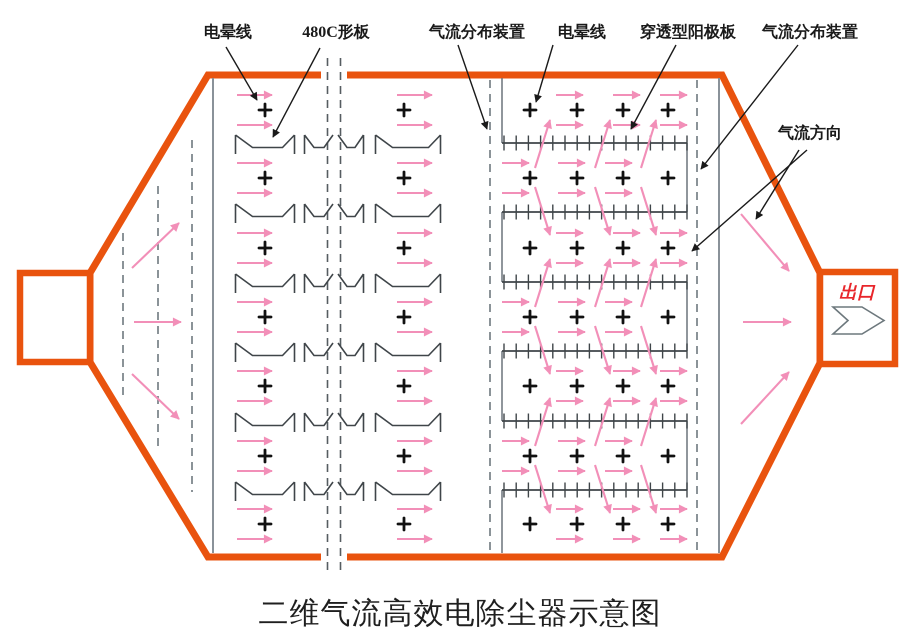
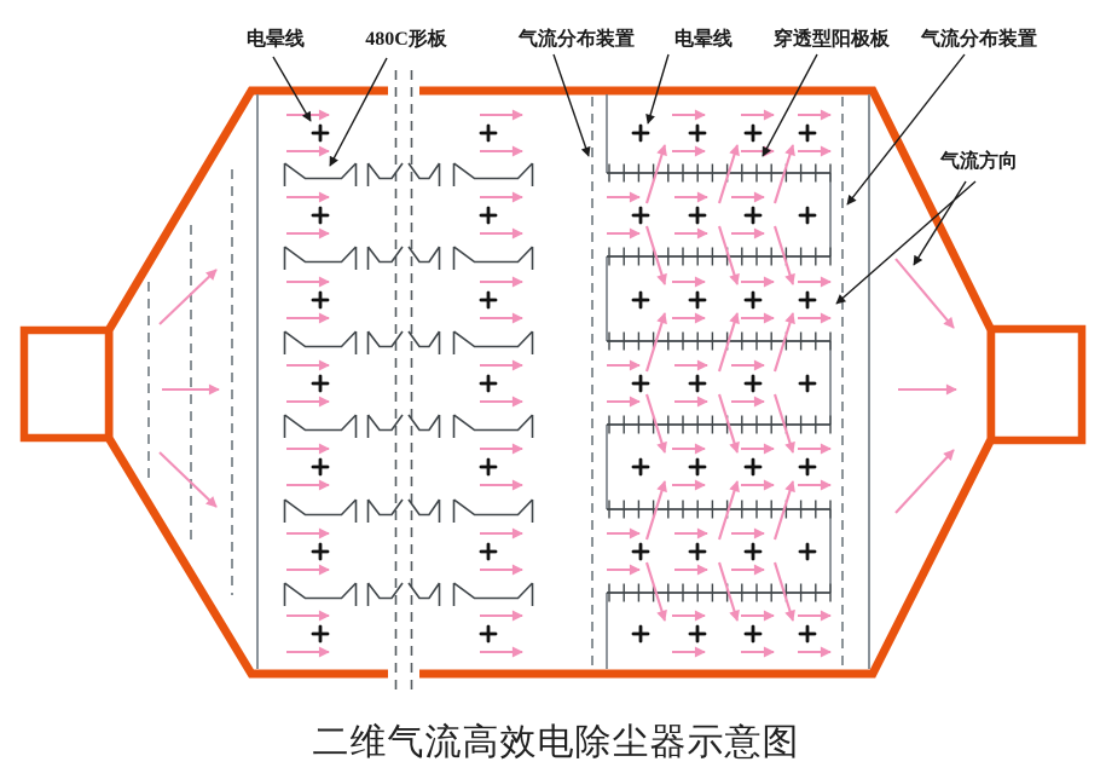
  电晕线
  480C形板
  气流分布装置
  电晕线
  穿透型阳极板
  气流分布装置
  气流方向
- 出口
  二维气流高效电除尘器示意图
